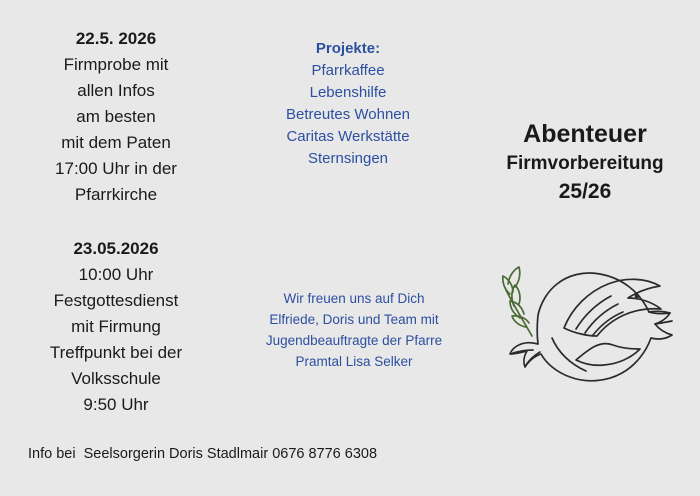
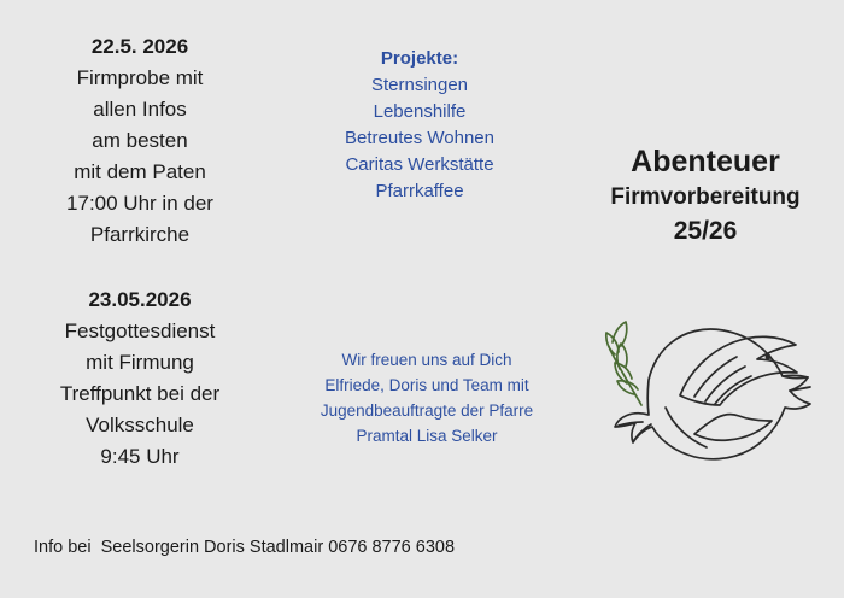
  22.5. 2026
  Firmprobe mit
  allen Infos
  am besten
  mit dem Paten
  17:00 Uhr in der
  Pfarrkirche
  23.05.2026
- 10:00 Uhr
  Festgottesdienst
  mit Firmung
  Treffpunkt bei der
  Volksschule
- 9:50 Uhr
+ 9:45 Uhr
  Projekte:
- Pfarrkaffee
+ Sternsingen
  Lebenshilfe
  Betreutes Wohnen
  Caritas Werkstätte
- Sternsingen
+ Pfarrkaffee
  Wir freuen uns auf Dich
  Elfriede, Doris und Team mit
  Jugendbeauftragte der Pfarre
  Pramtal Lisa Selker
  Abenteuer
  Firmvorbereitung
  25/26
  Info bei Seelsorgerin Doris Stadlmair 0676 8776 6308
